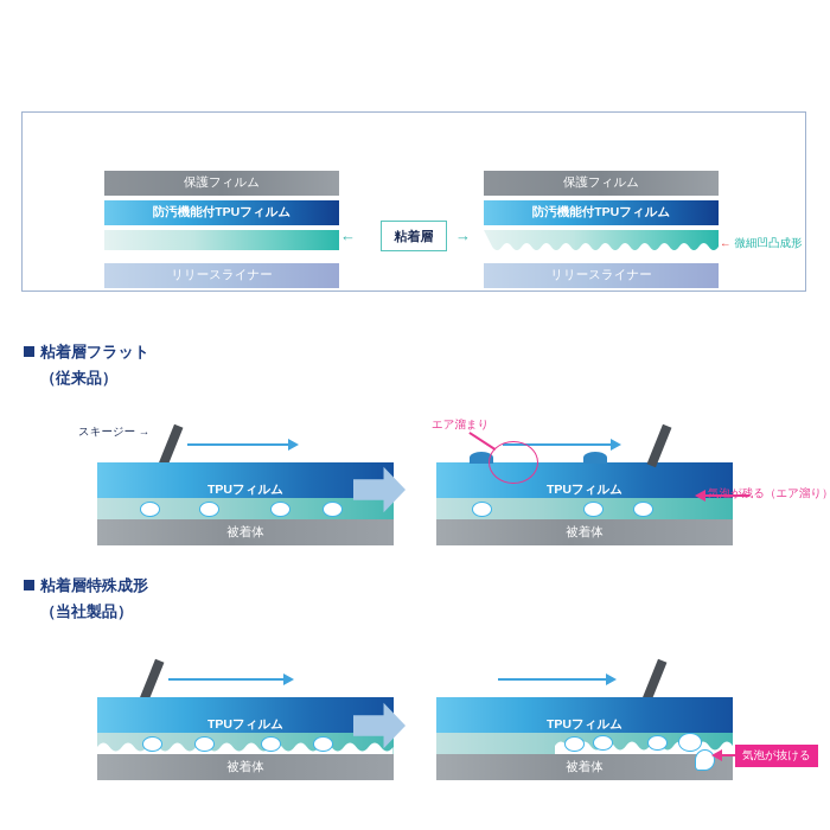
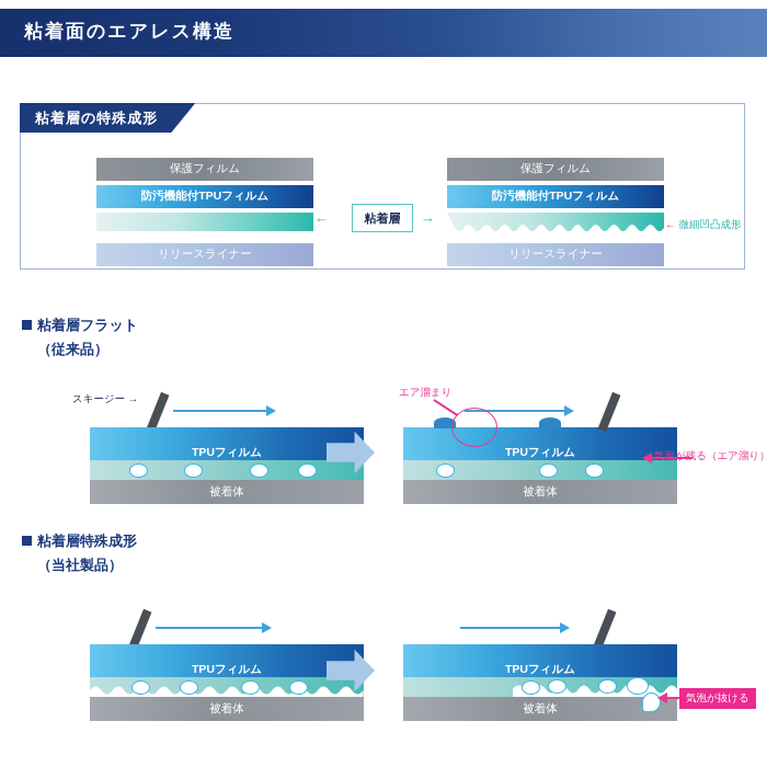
+ 粘着面のエアレス構造
+ 粘着層の特殊成形
  保護フィルム
  防汚機能付TPUフィルム
  リリースライナー
  保護フィルム
  防汚機能付TPUフィルム
  リリースライナー
  ←
  粘着層
  →
  ← 微細凹凸成形
  粘着層フラット
  （従来品）
  スキージー →
  TPUフィルム
  被着体
  TPUフィルム
  被着体
  エア溜まり
  気泡が残る（エア溜り）
  粘着層特殊成形
  （当社製品）
  TPUフィルム
  被着体
  TPUフィルム
  被着体
  気泡が抜ける
